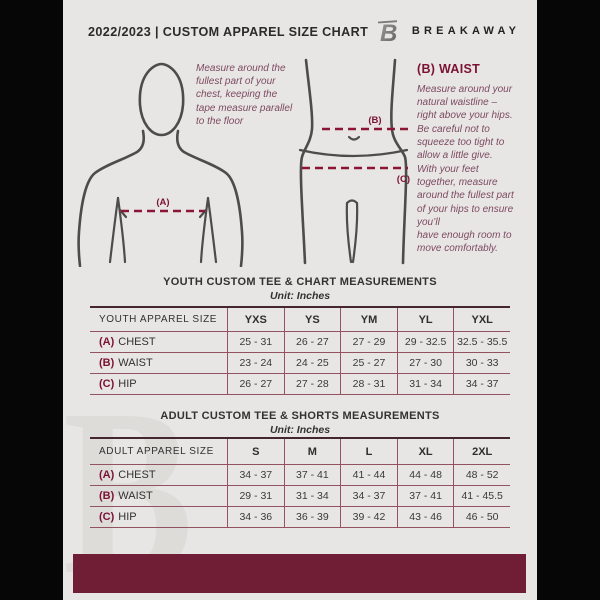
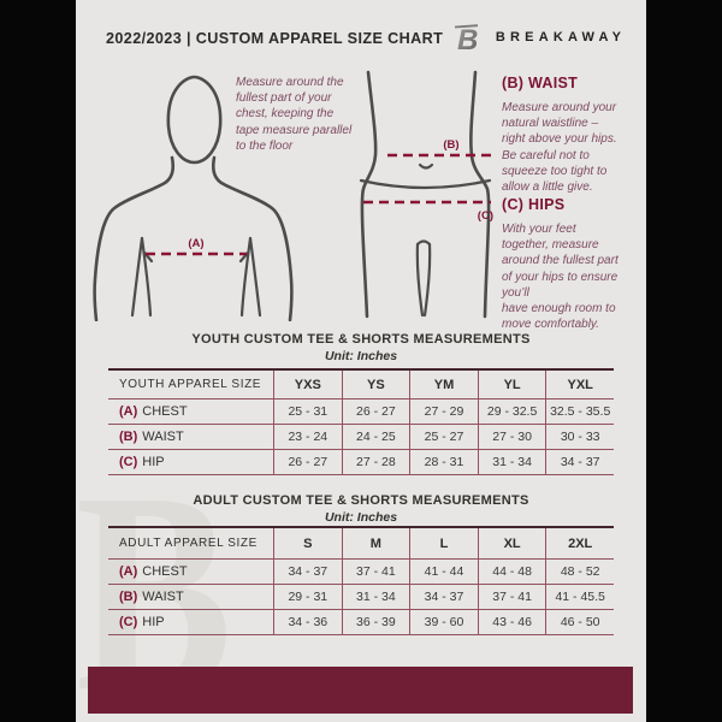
  B
  2022/2023 | CUSTOM APPAREL SIZE CHART
  B
  BREAKAWAY
  (A)
  (B)
  (C)
  Measure around the
  fullest part of your
  chest, keeping the
  tape measure parallel
  to the floor
  (B) WAIST
  Measure around your
  natural waistline –
  right above your hips.
  Be careful not to
  squeeze too tight to
  allow a little give.
+ (C) HIPS
  With your feet
  together, measure
  around the fullest part
  of your hips to ensure
  you’ll
  have enough room to
  move comfortably.
- YOUTH CUSTOM TEE & CHART MEASUREMENTS
+ YOUTH CUSTOM TEE & SHORTS MEASUREMENTS
  Unit: Inches
  YOUTH APPAREL SIZE
  YXS
  YS
  YM
  YL
  YXL
  (A)
  CHEST
  25 - 31
  26 - 27
  27 - 29
  29 - 32.5
  32.5 - 35.5
  (B)
  WAIST
  23 - 24
  24 - 25
  25 - 27
  27 - 30
  30 - 33
  (C)
  HIP
  26 - 27
  27 - 28
  28 - 31
  31 - 34
  34 - 37
  ADULT CUSTOM TEE & SHORTS MEASUREMENTS
  Unit: Inches
  ADULT APPAREL SIZE
  S
  M
  L
  XL
  2XL
  (A)
  CHEST
  34 - 37
  37 - 41
  41 - 44
  44 - 48
  48 - 52
  (B)
  WAIST
  29 - 31
  31 - 34
  34 - 37
  37 - 41
  41 - 45.5
  (C)
  HIP
  34 - 36
  36 - 39
- 39 - 42
+ 39 - 60
  43 - 46
  46 - 50
